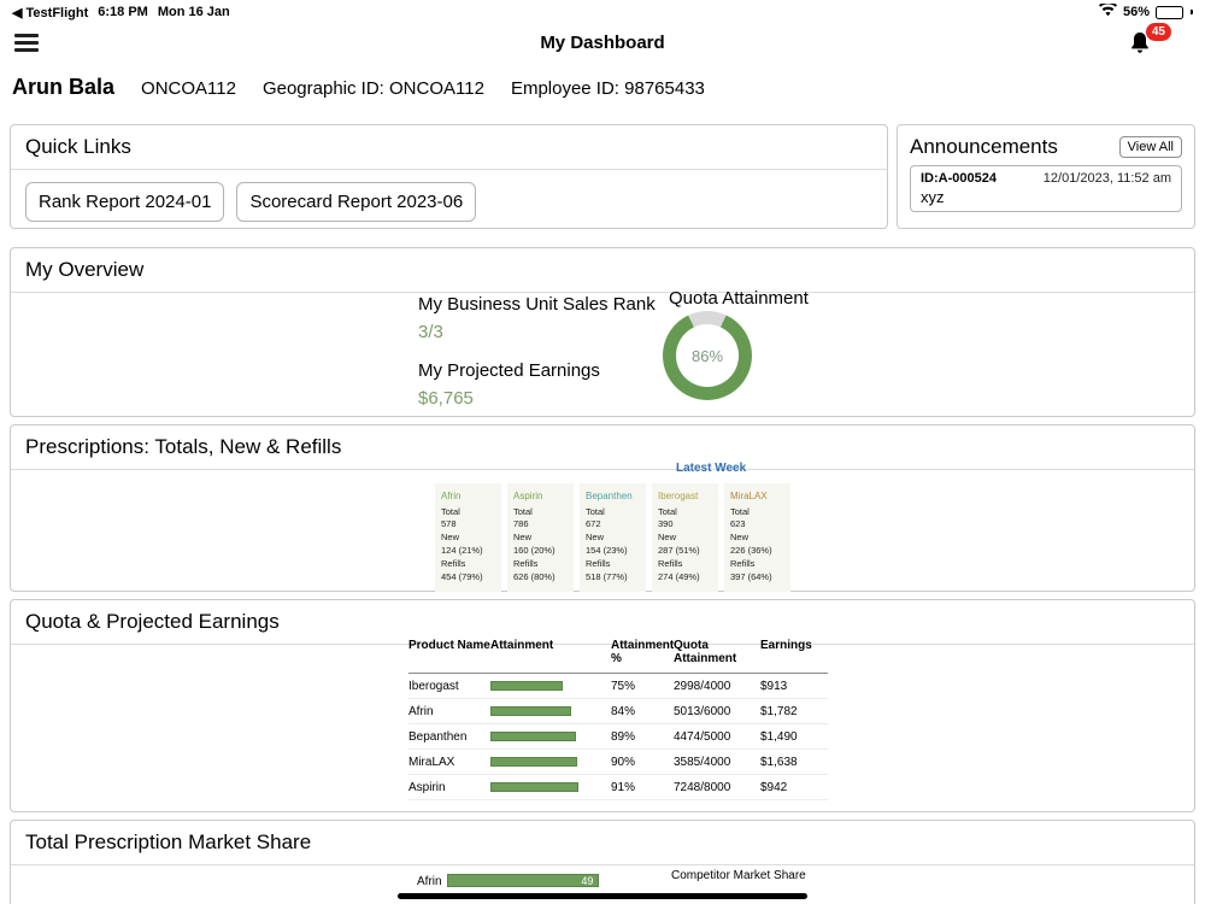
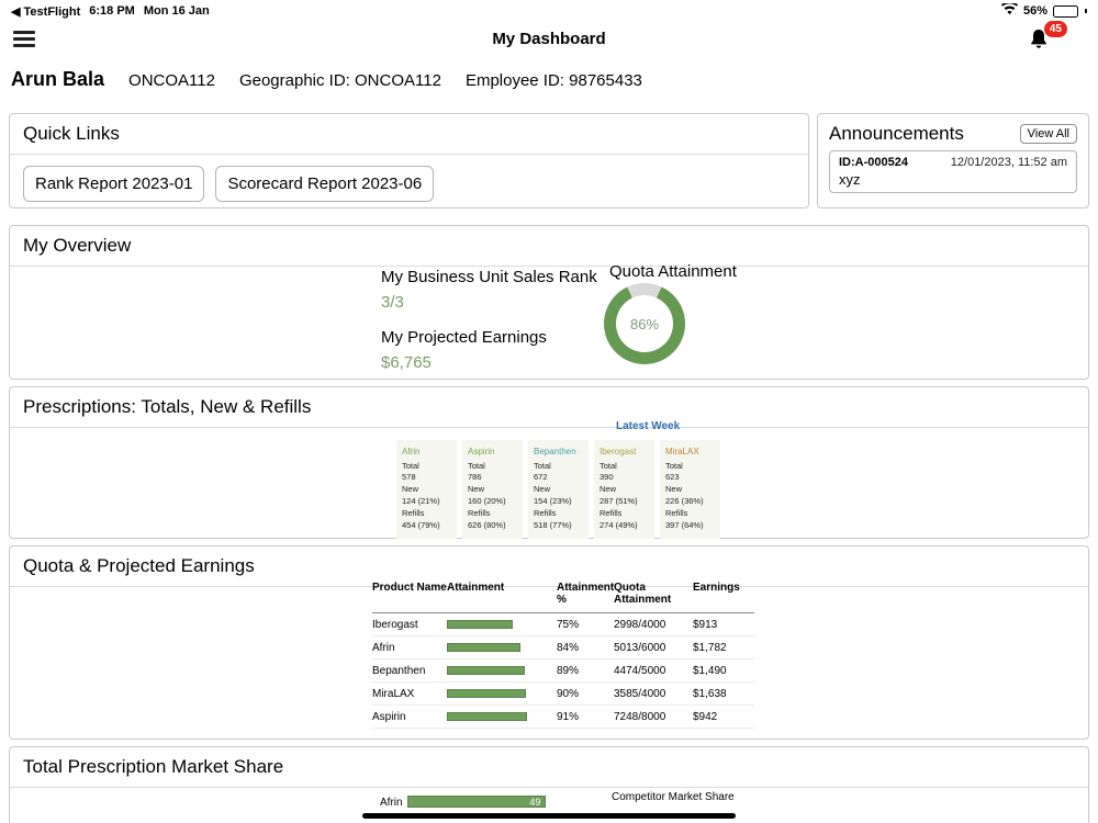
  ◀ TestFlight
  6:18 PM
  Mon 16 Jan
  56%
  My Dashboard
  45
  Arun Bala
  ONCOA112
  Geographic ID: ONCOA112
  Employee ID: 98765433
  Quick Links
- Rank Report 2024-01
+ Rank Report 2023-01
  Scorecard Report 2023-06
  Announcements
  View All
  ID:A-000524
  12/01/2023, 11:52 am
  xyz
  My Overview
  My Business Unit Sales Rank
  3/3
  My Projected Earnings
  $6,765
  Quota Attainment
  86%
  Prescriptions: Totals, New & Refills
  Latest Week
  Afrin
  Total
  578
  New
  124 (21%)
  Refills
  454 (79%)
  Aspirin
  Total
  786
  New
  160 (20%)
  Refills
  626 (80%)
  Bepanthen
  Total
  672
  New
  154 (23%)
  Refills
  518 (77%)
  Iberogast
  Total
  390
  New
  287 (51%)
  Refills
  274 (49%)
  MiraLAX
  Total
  623
  New
  226 (36%)
  Refills
  397 (64%)
  Quota & Projected Earnings
  Product Name
  Attainment
  Attainment %
  Quota Attainment
  Earnings
  Iberogast
  75%
  2998/4000
  $913
  Afrin
  84%
  5013/6000
  $1,782
  Bepanthen
  89%
  4474/5000
  $1,490
  MiraLAX
  90%
  3585/4000
  $1,638
  Aspirin
  91%
  7248/8000
  $942
  Total Prescription Market Share
  Afrin
  49
  Competitor Market Share
